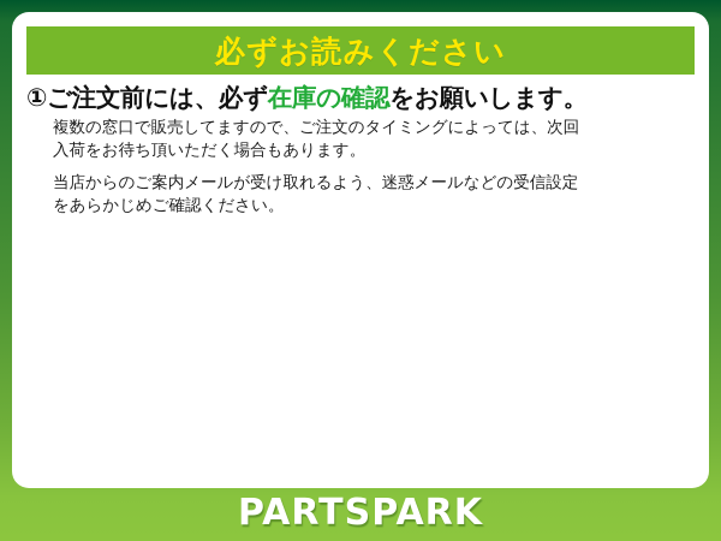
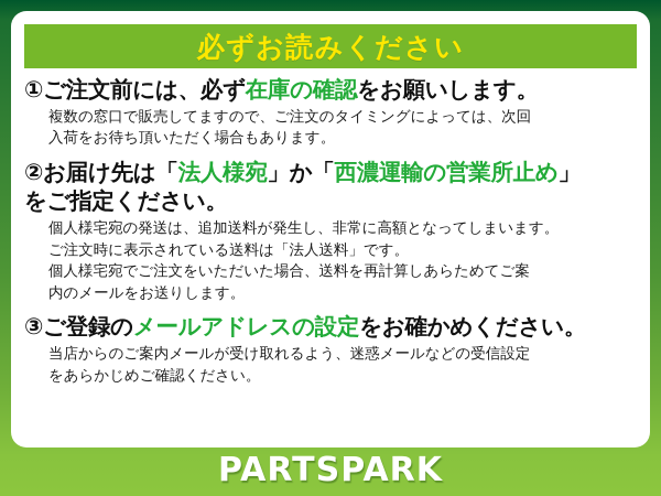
  必ずお読みください
  ①ご注文前には、必ず在庫の確認をお願いします。
  複数の窓口で販売してますので、ご注文のタイミングによっては、次回
  入荷をお待ち頂いただく場合もあります。
+ ②お届け先は「法人様宛」か「西濃運輸の営業所止め」
+ をご指定ください。
+ 個人様宅宛の発送は、追加送料が発生し、非常に高額となってしまいます。
+ ご注文時に表示されている送料は「法人送料」です。
+ 個人様宅宛でご注文をいただいた場合、送料を再計算しあらためてご案
+ 内のメールをお送りします。
+ ③ご登録のメールアドレスの設定をお確かめください。
  当店からのご案内メールが受け取れるよう、迷惑メールなどの受信設定
  をあらかじめご確認ください。
  PARTSPARK
